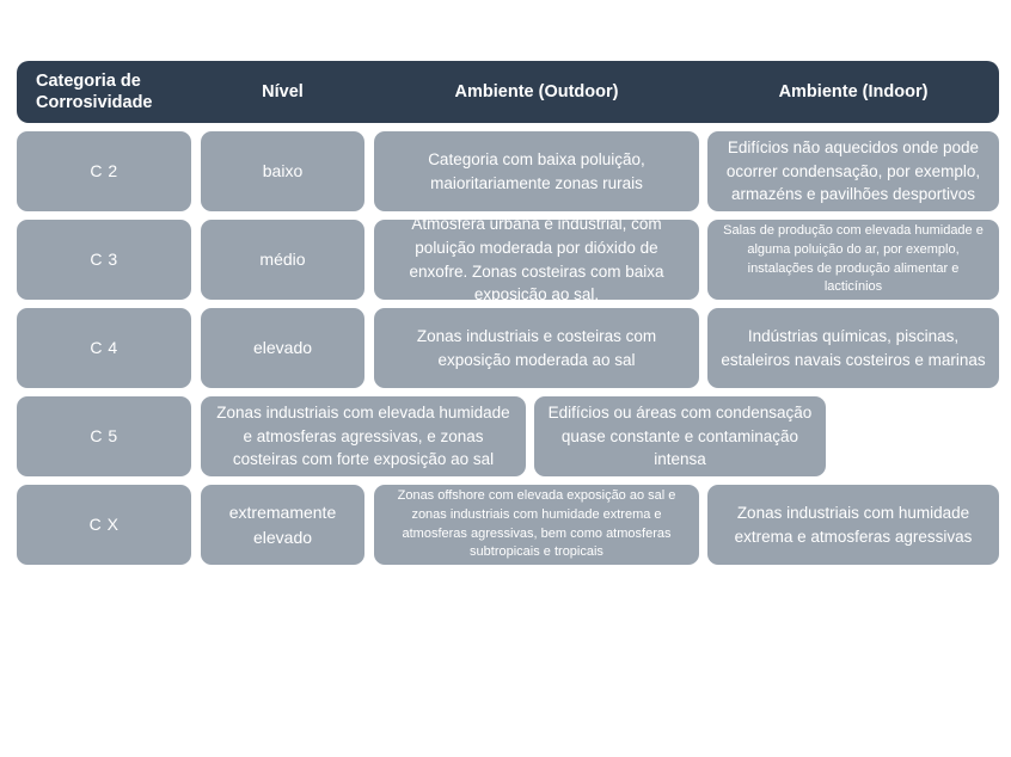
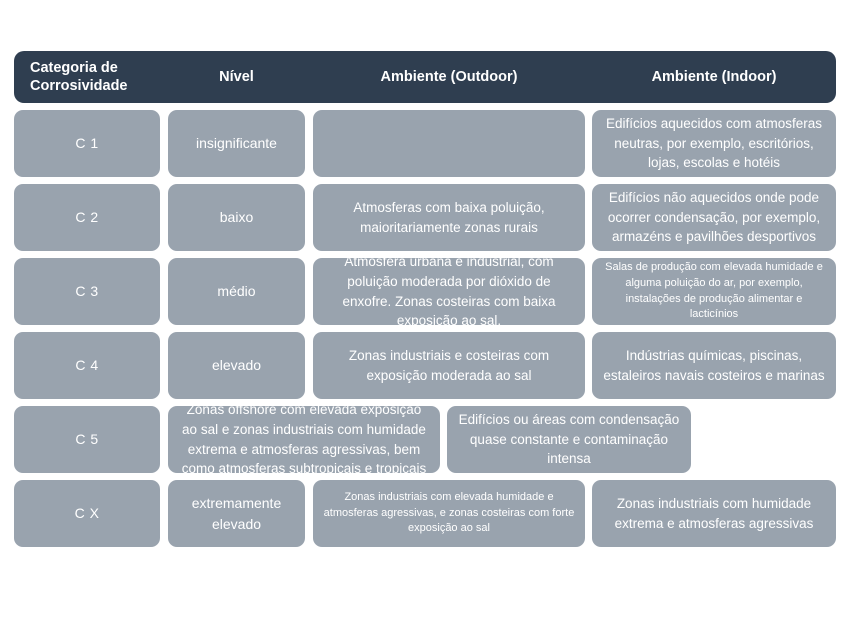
  Categoria de Corrosividade
  Nível
  Ambiente (Outdoor)
  Ambiente (Indoor)
+ C 1
+ insignificante
+ Edifícios aquecidos com atmosferas neutras, por exemplo, escritórios, lojas, escolas e hotéis
  C 2
  baixo
- Categoria com baixa poluição, maioritariamente zonas rurais
+ Atmosferas com baixa poluição, maioritariamente zonas rurais
  Edifícios não aquecidos onde pode ocorrer condensação, por exemplo, armazéns e pavilhões desportivos
  C 3
  médio
  Atmosfera urbana e industrial, com poluição moderada por dióxido de enxofre. Zonas costeiras com baixa exposição ao sal.
  Salas de produção com elevada humidade e alguma poluição do ar, por exemplo, instalações de produção alimentar e lacticínios
  C 4
  elevado
  Zonas industriais e costeiras com exposição moderada ao sal
  Indústrias químicas, piscinas, estaleiros navais costeiros e marinas
  C 5
- Zonas industriais com elevada humidade e atmosferas agressivas, e zonas costeiras com forte exposição ao sal
+ Zonas offshore com elevada exposição ao sal e zonas industriais com humidade extrema e atmosferas agressivas, bem como atmosferas subtropicais e tropicais
  Edifícios ou áreas com condensação quase constante e contaminação intensa
  C X
  extremamente elevado
- Zonas offshore com elevada exposição ao sal e zonas industriais com humidade extrema e atmosferas agressivas, bem como atmosferas subtropicais e tropicais
+ Zonas industriais com elevada humidade e atmosferas agressivas, e zonas costeiras com forte exposição ao sal
  Zonas industriais com humidade extrema e atmosferas agressivas
